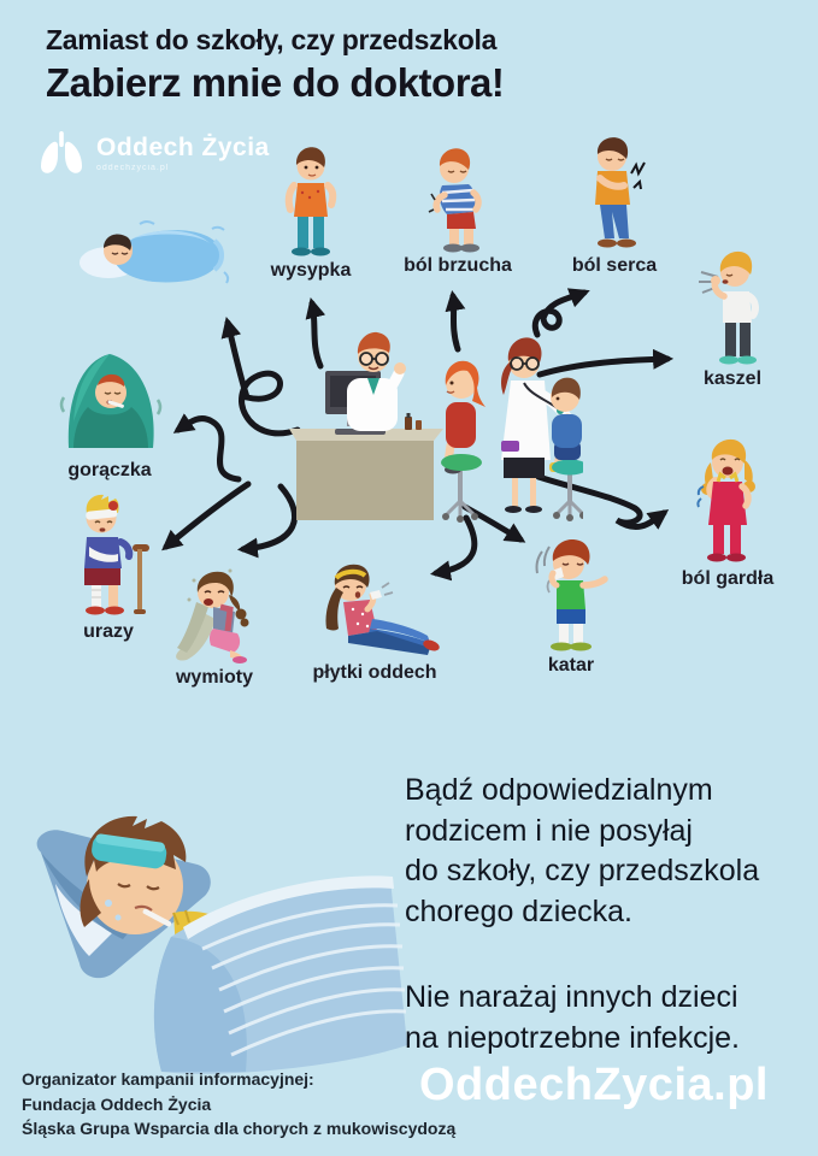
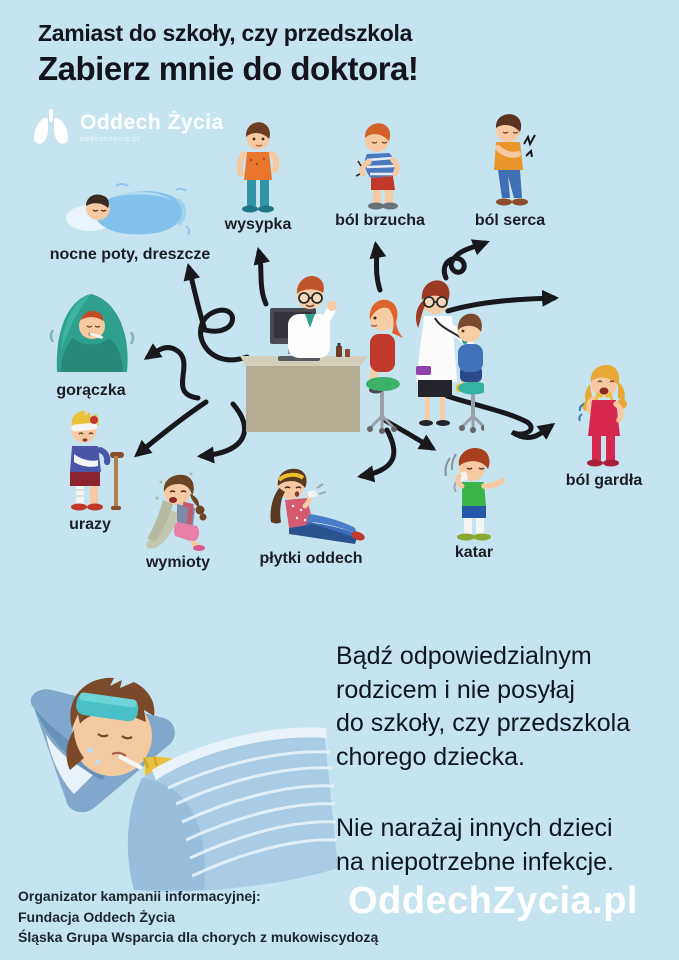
  Zamiast do szkoły, czy przedszkola
  Zabierz mnie do doktora!
  Oddech Życia
+ nocne poty, dreszcze
  wysypka
  ból brzucha
  ból serca
- kaszel
  gorączka
  ból gardła
  urazy
  wymioty
  płytki oddech
  katar
  Bądź odpowiedzialnym
  rodzicem i nie posyłaj
  do szkoły, czy przedszkola
  chorego dziecka.
  Nie narażaj innych dzieci
  na niepotrzebne infekcje.
  OddechZycia.pl
  Organizator kampanii informacyjnej:
  Fundacja Oddech Życia
  Śląska Grupa Wsparcia dla chorych z mukowiscydozą
